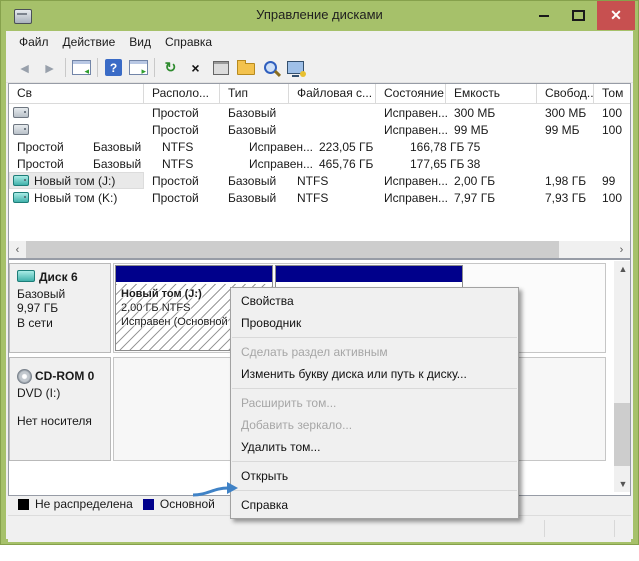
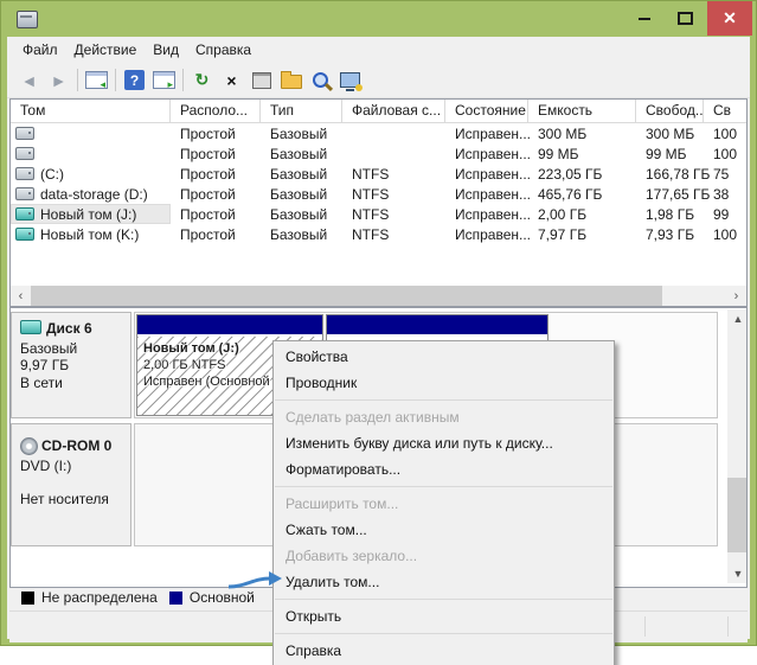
- Управление дисками
  ✕
  Файл
  Действие
  Вид
  Справка
  ◄
  ►
  ◂
  ?
  ▸
  ↻
  ×
- Св
+ Том
  Располо...
  Тип
  Файловая с...
  Состояние
  Емкость
  Свобод..
- Том
+ Св
  Простой
  Базовый
  Исправен...
  300 МБ
  300 МБ
  100
  Простой
  Базовый
  Исправен...
  99 МБ
  99 МБ
  100
+ (C:)
  Простой
  Базовый
  NTFS
  Исправен...
  223,05 ГБ
  166,78 ГБ
  75
+ data-storage (D:)
  Простой
  Базовый
  NTFS
  Исправен...
  465,76 ГБ
  177,65 ГБ
  38
  Новый том (J:)
  Простой
  Базовый
  NTFS
  Исправен...
  2,00 ГБ
  1,98 ГБ
  99
  Новый том (K:)
  Простой
  Базовый
  NTFS
  Исправен...
  7,97 ГБ
  7,93 ГБ
  100
  ‹
  ›
  Диск 6
  Базовый
  9,97 ГБ
  В сети
  Новый том (J:)
  2,00 ГБ NTFS
  Исправен (Основной
  CD-ROM 0
  DVD (I:)
  Нет носителя
  ▲
  ▼
  Не распределена
  Основной
  Свойства
  Проводник
  Сделать раздел активным
  Изменить букву диска или путь к диску...
+ Форматировать...
  Расширить том...
+ Сжать том...
  Добавить зеркало...
  Удалить том...
  Открыть
  Справка
